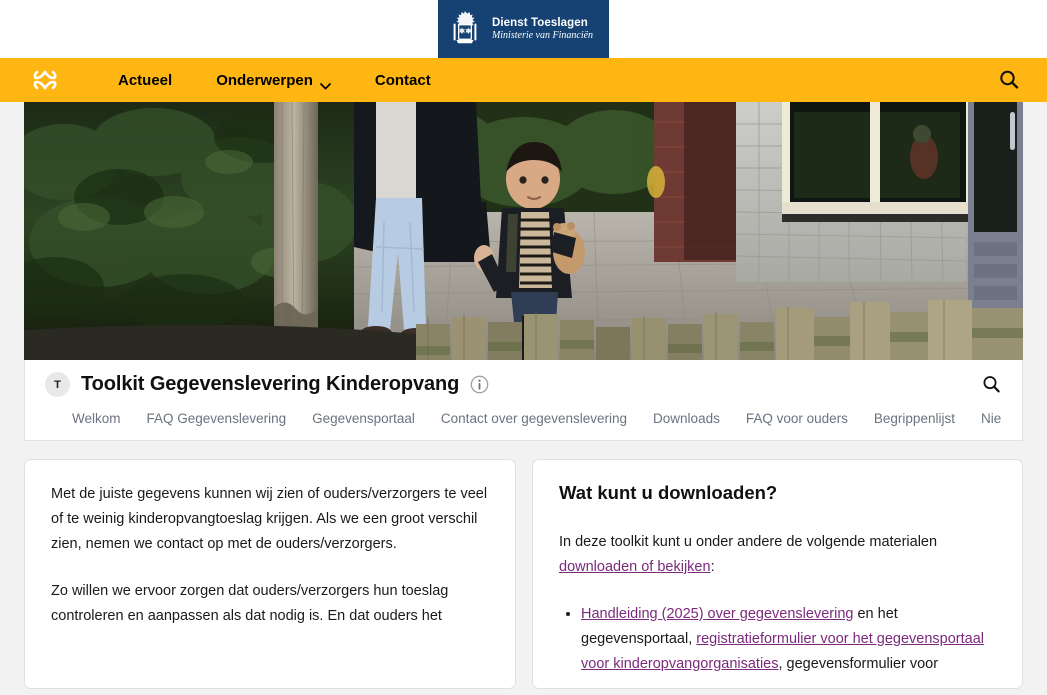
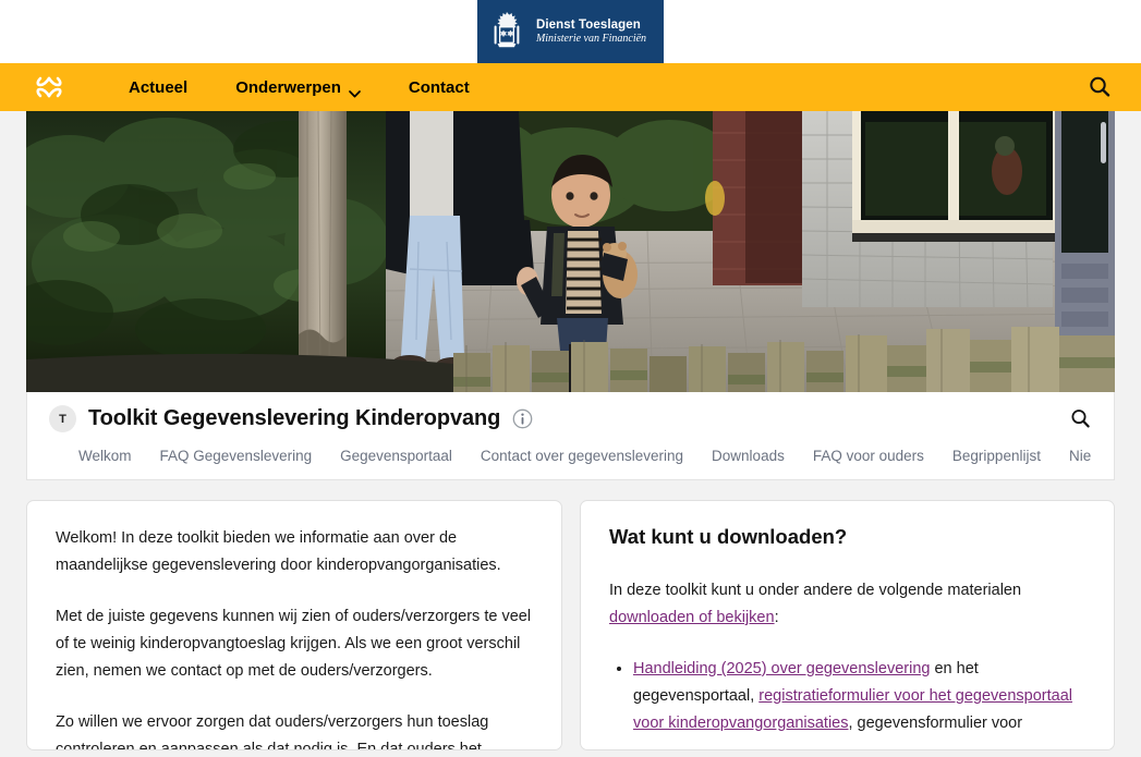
  Dienst Toeslagen
  Ministerie van Financiën
  Actueel
  Onderwerpen
  Contact
  T
  Toolkit Gegevenslevering Kinderopvang
  Welkom
  FAQ Gegevenslevering
  Gegevensportaal
  Contact over gegevenslevering
  Downloads
  FAQ voor ouders
  Begrippenlijst
+ Welkom! In deze toolkit bieden we informatie aan over de maandelijkse gegevenslevering door kinderopvangorganisaties.
  Met de juiste gegevens kunnen wij zien of ouders/verzorgers te veel of te weinig kinderopvangtoeslag krijgen. Als we een groot verschil zien, nemen we contact op met de ouders/verzorgers.
  Zo willen we ervoor zorgen dat ouders/verzorgers hun toeslag controleren en aanpassen als dat nodig is. En dat ouders het
  Wat kunt u downloaden?
  In deze toolkit kunt u onder andere de volgende materialen downloaden of bekijken:
  Handleiding (2025) over gegevenslevering en het gegevensportaal, registratieformulier voor het gegevensportaal voor kinderopvangorganisaties, gegevensformulier voor
